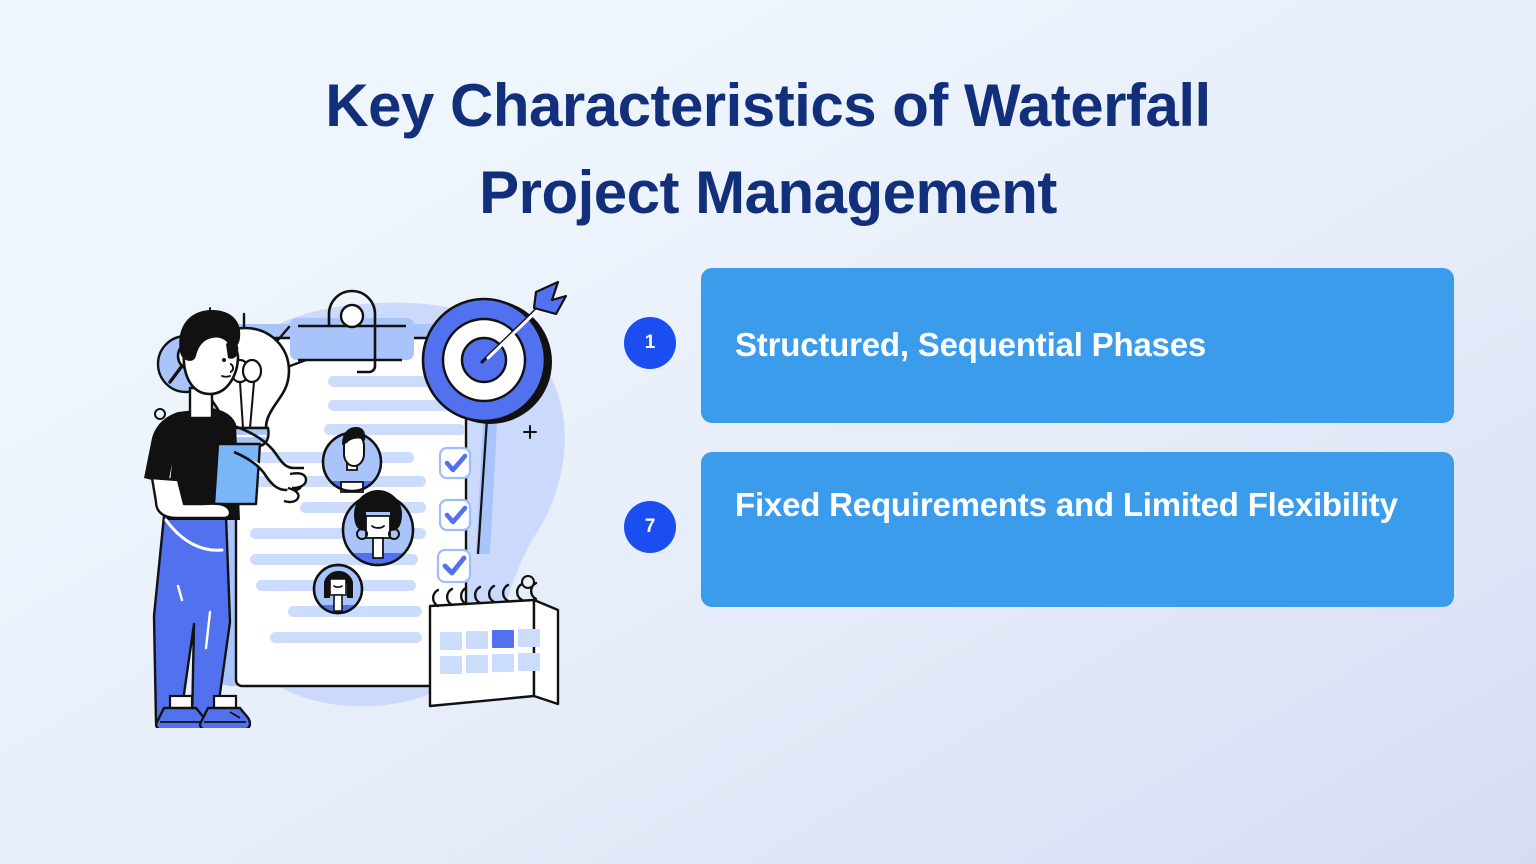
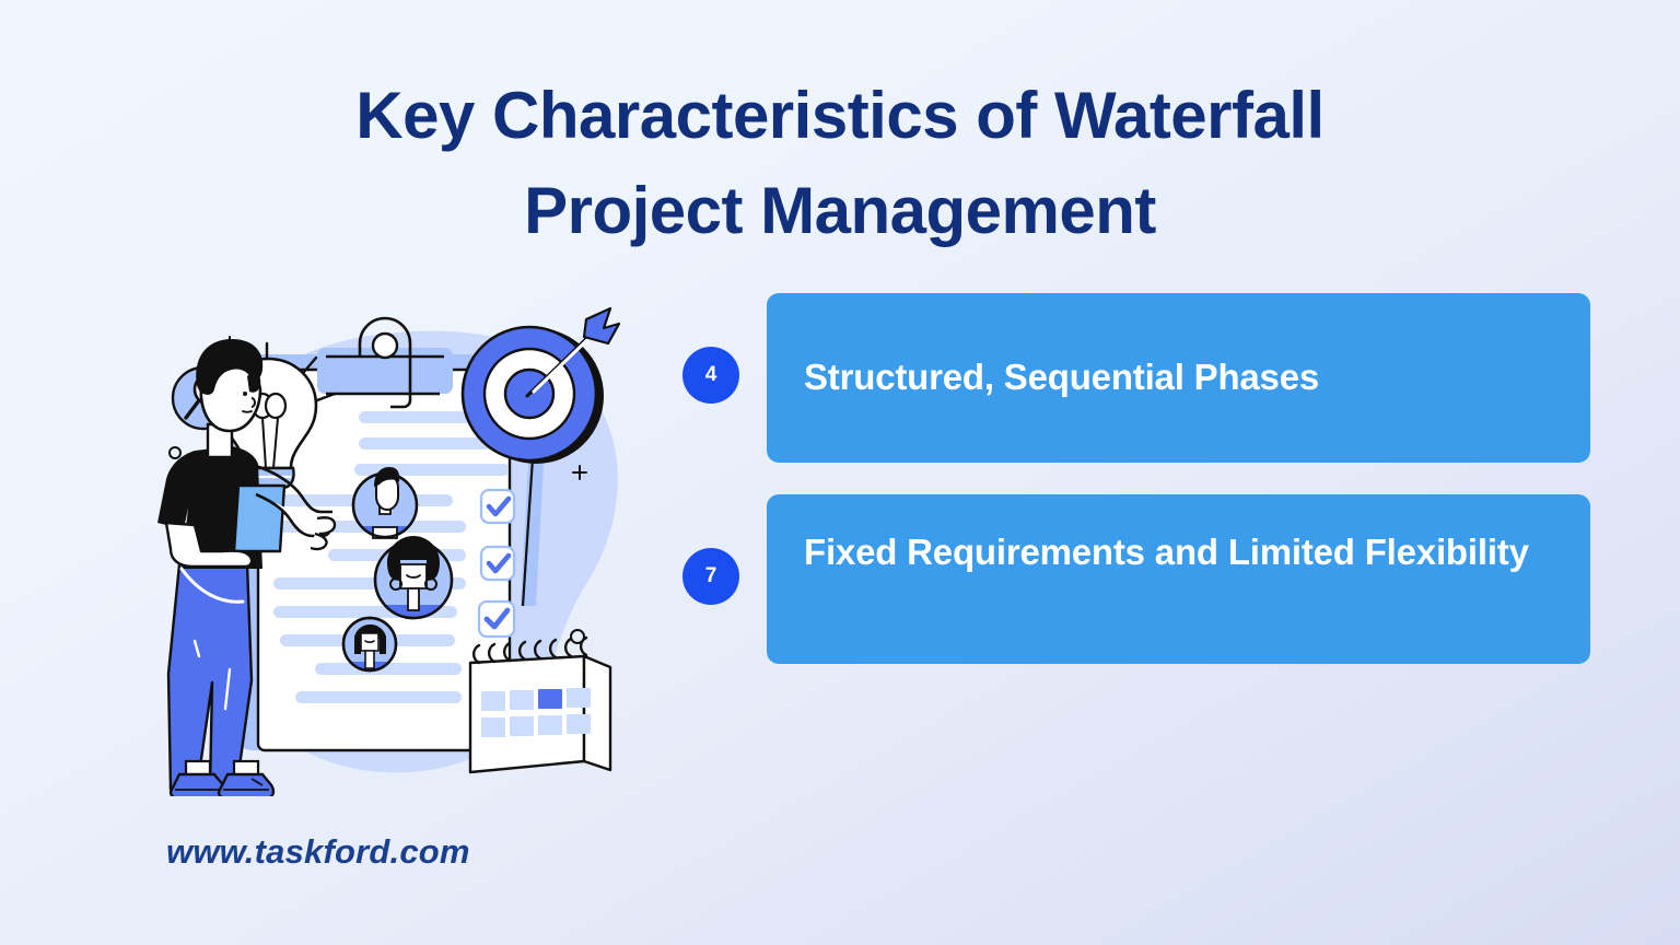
  Key Characteristics of Waterfall
  Project Management
- 1
+ 4
  Structured, Sequential Phases
  7
  Fixed Requirements and Limited Flexibility
+ www.taskford.com
